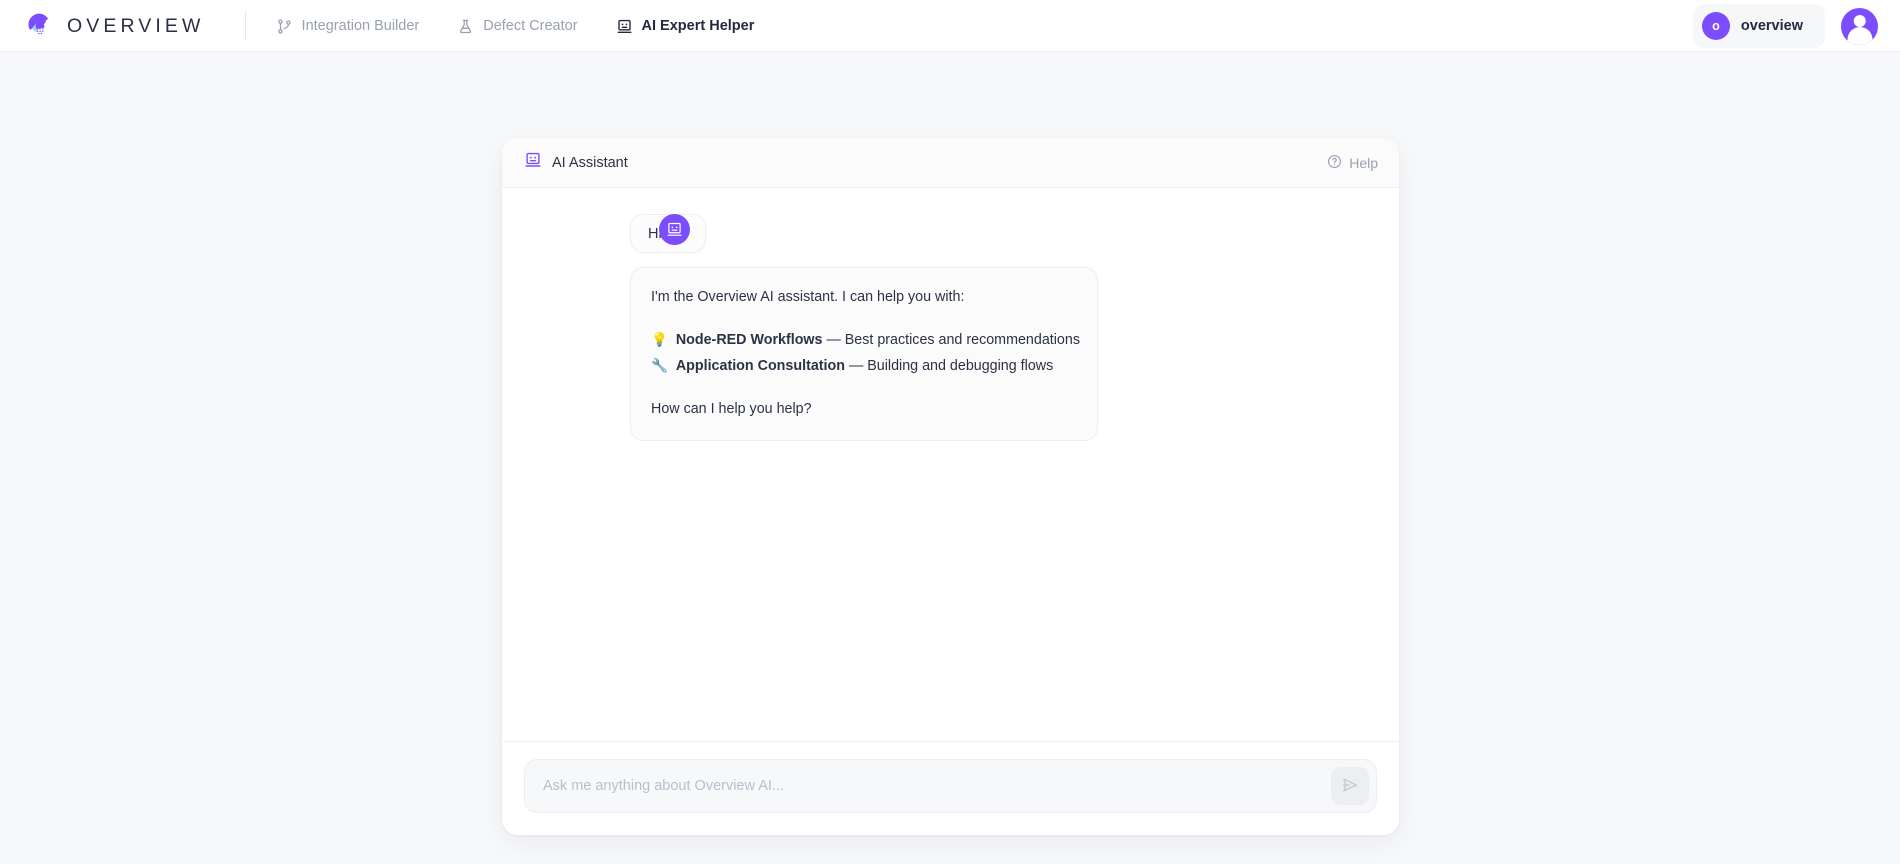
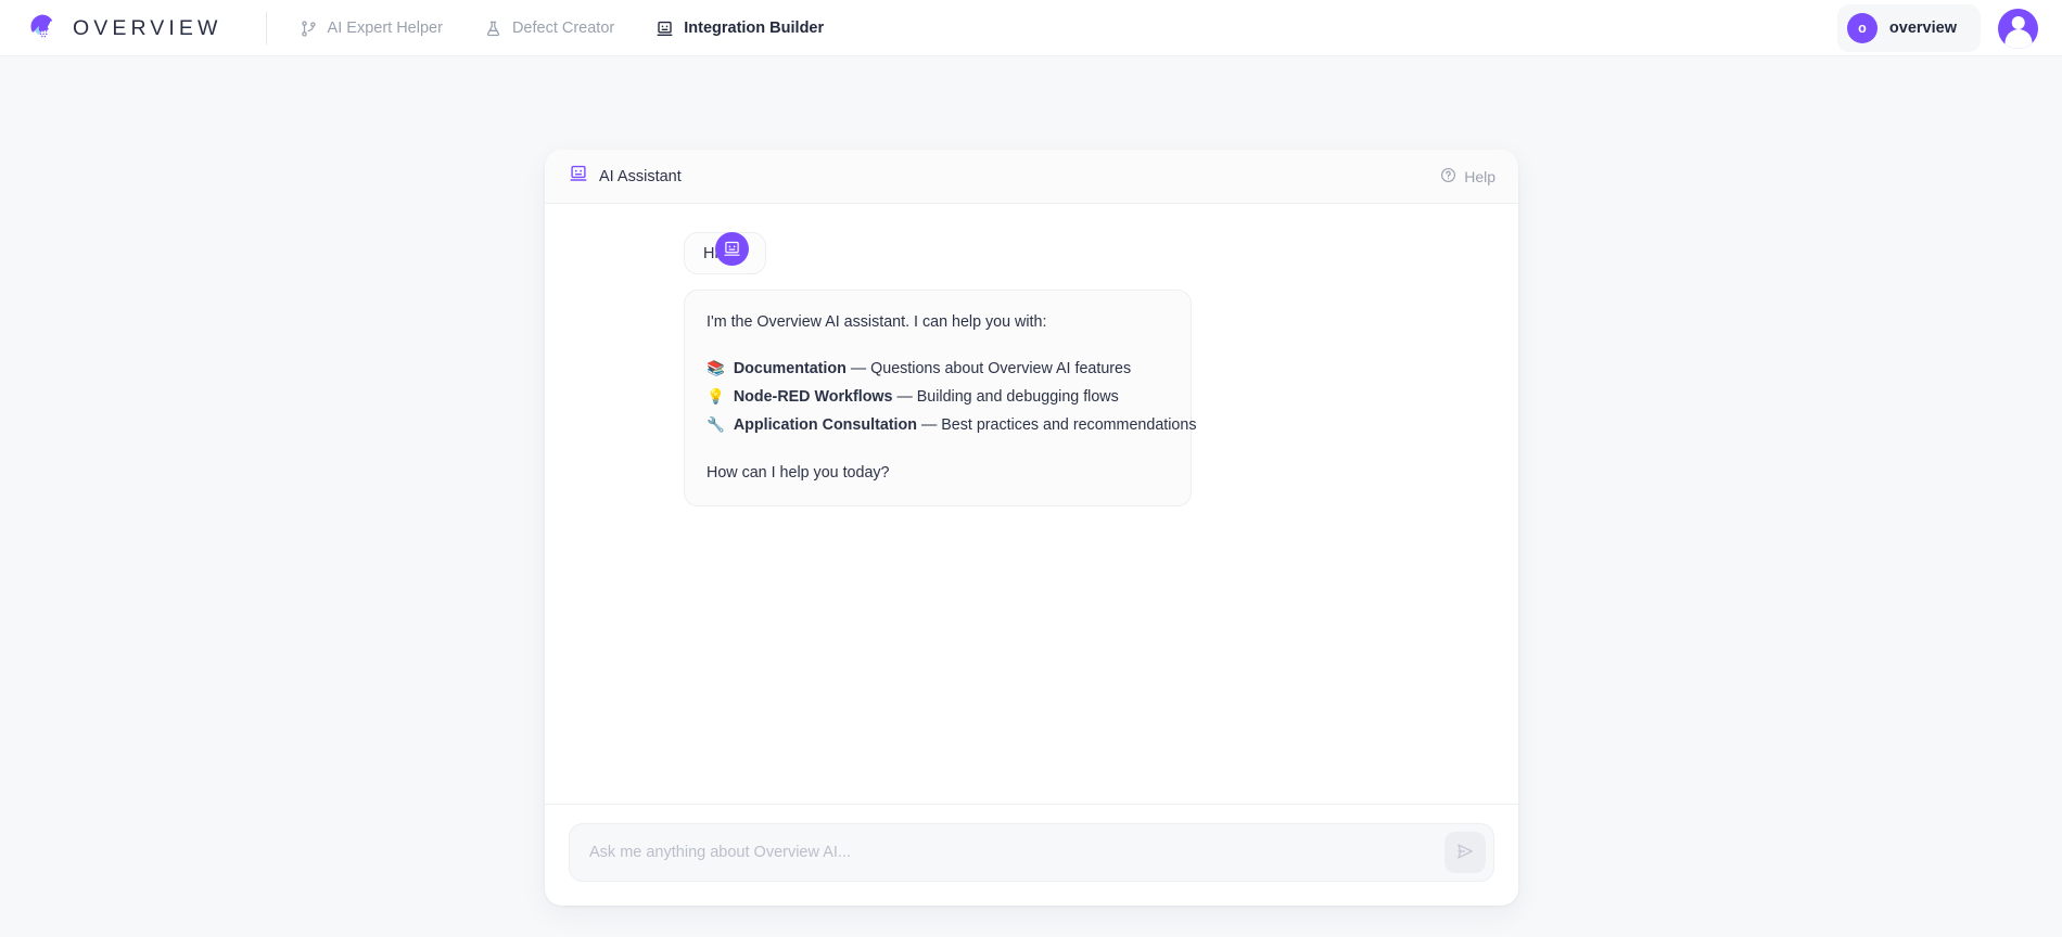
  OVERVIEW
- Integration Builder
+ AI Expert Helper
  Defect Creator
- AI Expert Helper
+ Integration Builder
  o
  overview
  AI Assistant
  Help
  I'm the Overview AI assistant. I can help you with:
+ 📚
+ Documentation — Questions about Overview AI features
  💡
- Node-RED Workflows — Best practices and recommendations
+ Node-RED Workflows — Building and debugging flows
  🔧
- Application Consultation — Building and debugging flows
+ Application Consultation — Best practices and recommendations
- How can I help you help?
+ How can I help you today?
  Ask me anything about Overview AI...
